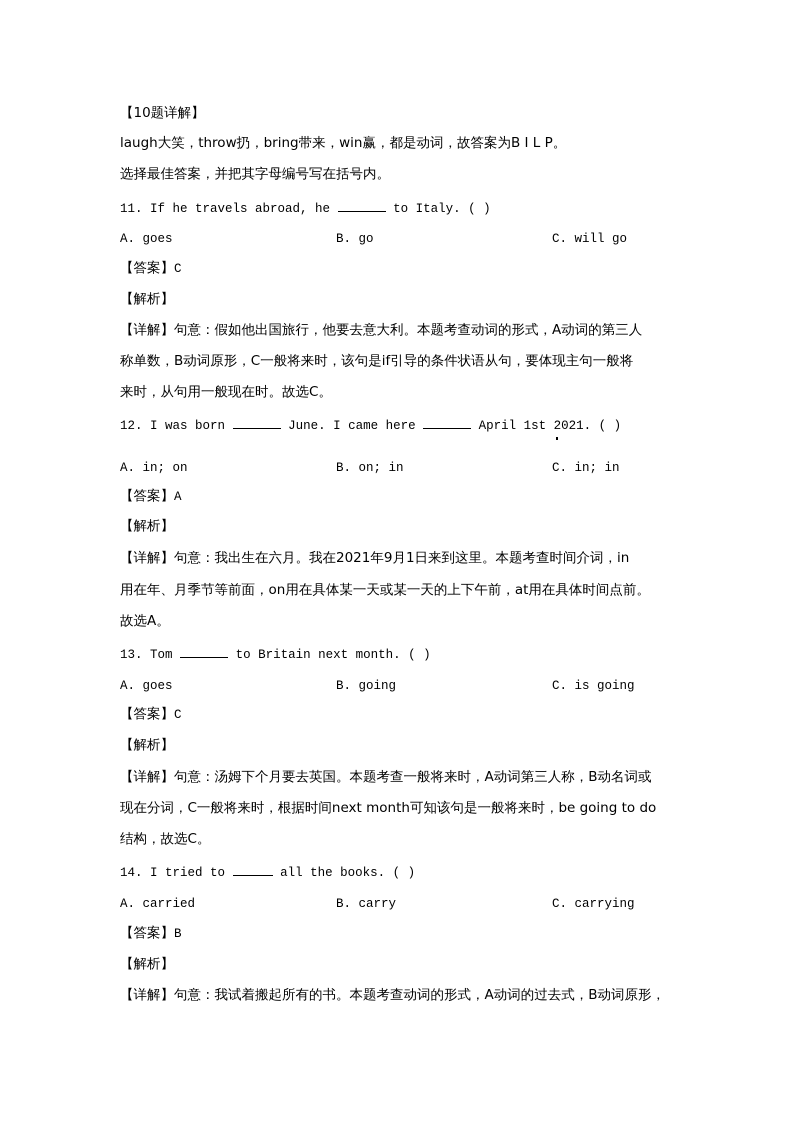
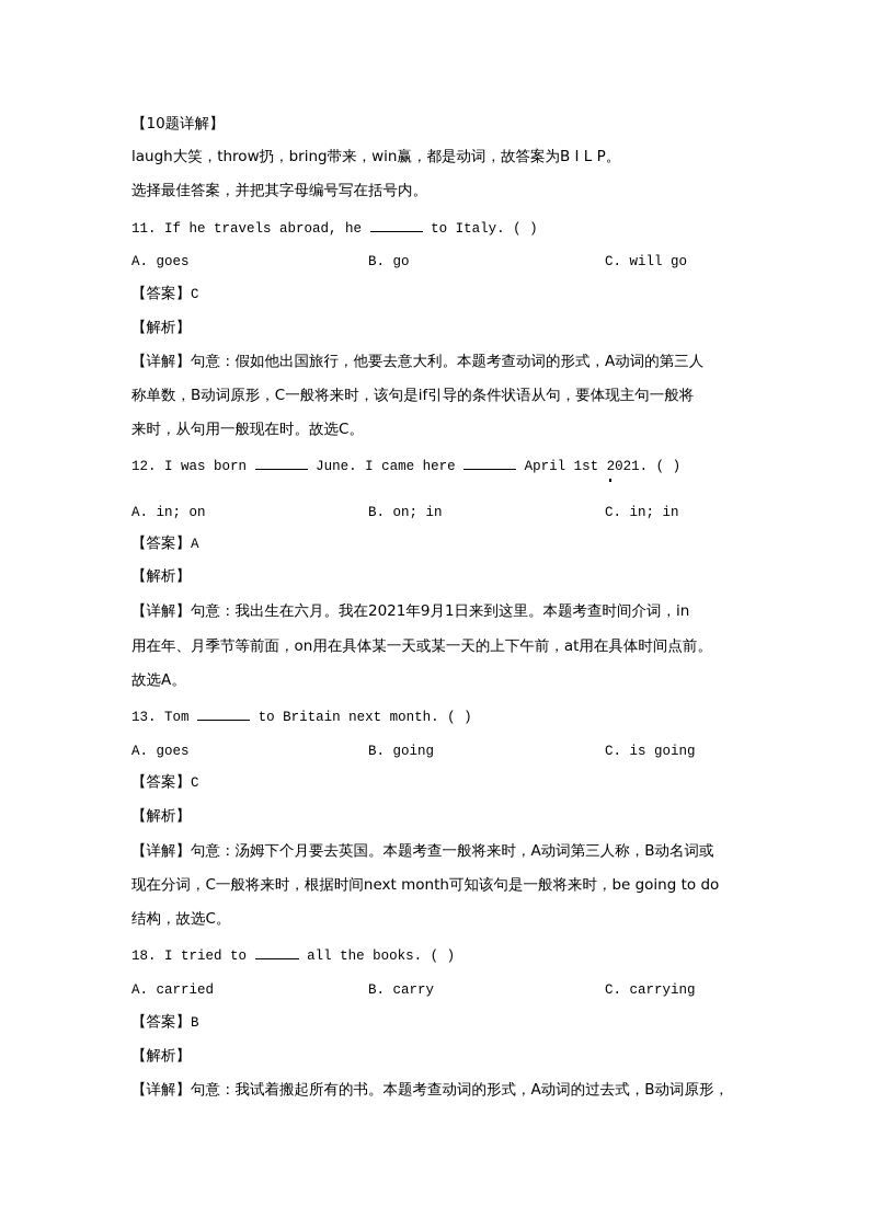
  【10题详解】
  laugh大笑，throw扔，bring带来，win赢，都是动词，故答案为B I L P。
  选择最佳答案，并把其字母编号写在括号内。
  11. If he travels abroad, he to Italy. ( )
  A. goes
  B. go
  C. will go
  【答案】C
  【解析】
  【详解】句意：假如他出国旅行，他要去意大利。本题考查动词的形式，A动词的第三人
  称单数，B动词原形，C一般将来时，该句是if引导的条件状语从句，要体现主句一般将
  来时，从句用一般现在时。故选C。
  12. I was born June. I came here April 1st 2021. ( )
  A. in; on
  B. on; in
  C. in; in
  【答案】A
  【解析】
  【详解】句意：我出生在六月。我在2021年9月1日来到这里。本题考查时间介词，in
  用在年、月季节等前面，on用在具体某一天或某一天的上下午前，at用在具体时间点前。
  故选A。
  13. Tom to Britain next month. ( )
  A. goes
  B. going
  C. is going
  【答案】C
  【解析】
  【详解】句意：汤姆下个月要去英国。本题考查一般将来时，A动词第三人称，B动名词或
  现在分词，C一般将来时，根据时间next month可知该句是一般将来时，be going to do
  结构，故选C。
- 14. I tried to all the books. ( )
+ 18. I tried to all the books. ( )
  A. carried
  B. carry
  C. carrying
  【答案】B
  【解析】
  【详解】句意：我试着搬起所有的书。本题考查动词的形式，A动词的过去式，B动词原形，
